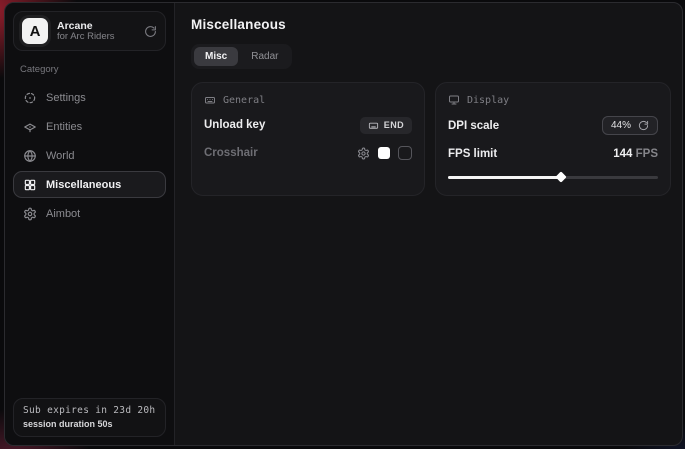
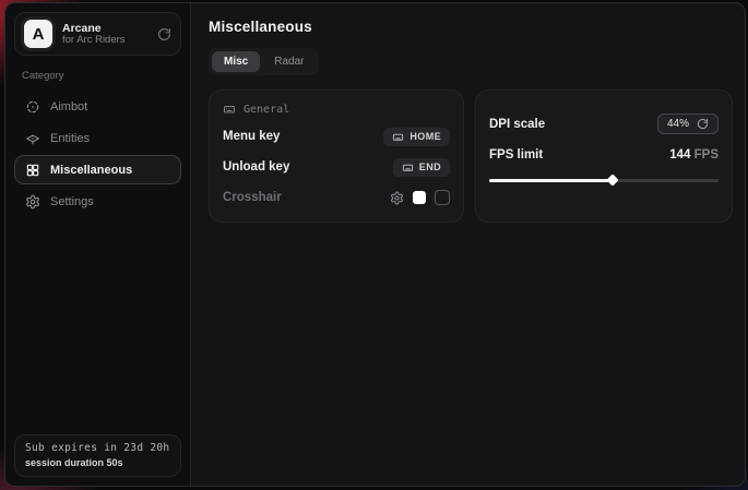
  A
  Arcane
  for Arc Riders
  Category
- Settings
+ Aimbot
  Entities
- World
  Miscellaneous
- Aimbot
+ Settings
  Sub expires in 23d 20h
  session duration 50s
  Miscellaneous
  Misc
  Radar
  General
+ Menu key
+ HOME
  Unload key
  END
  Crosshair
- Display
  DPI scale
  44%
  FPS limit
  144 FPS
